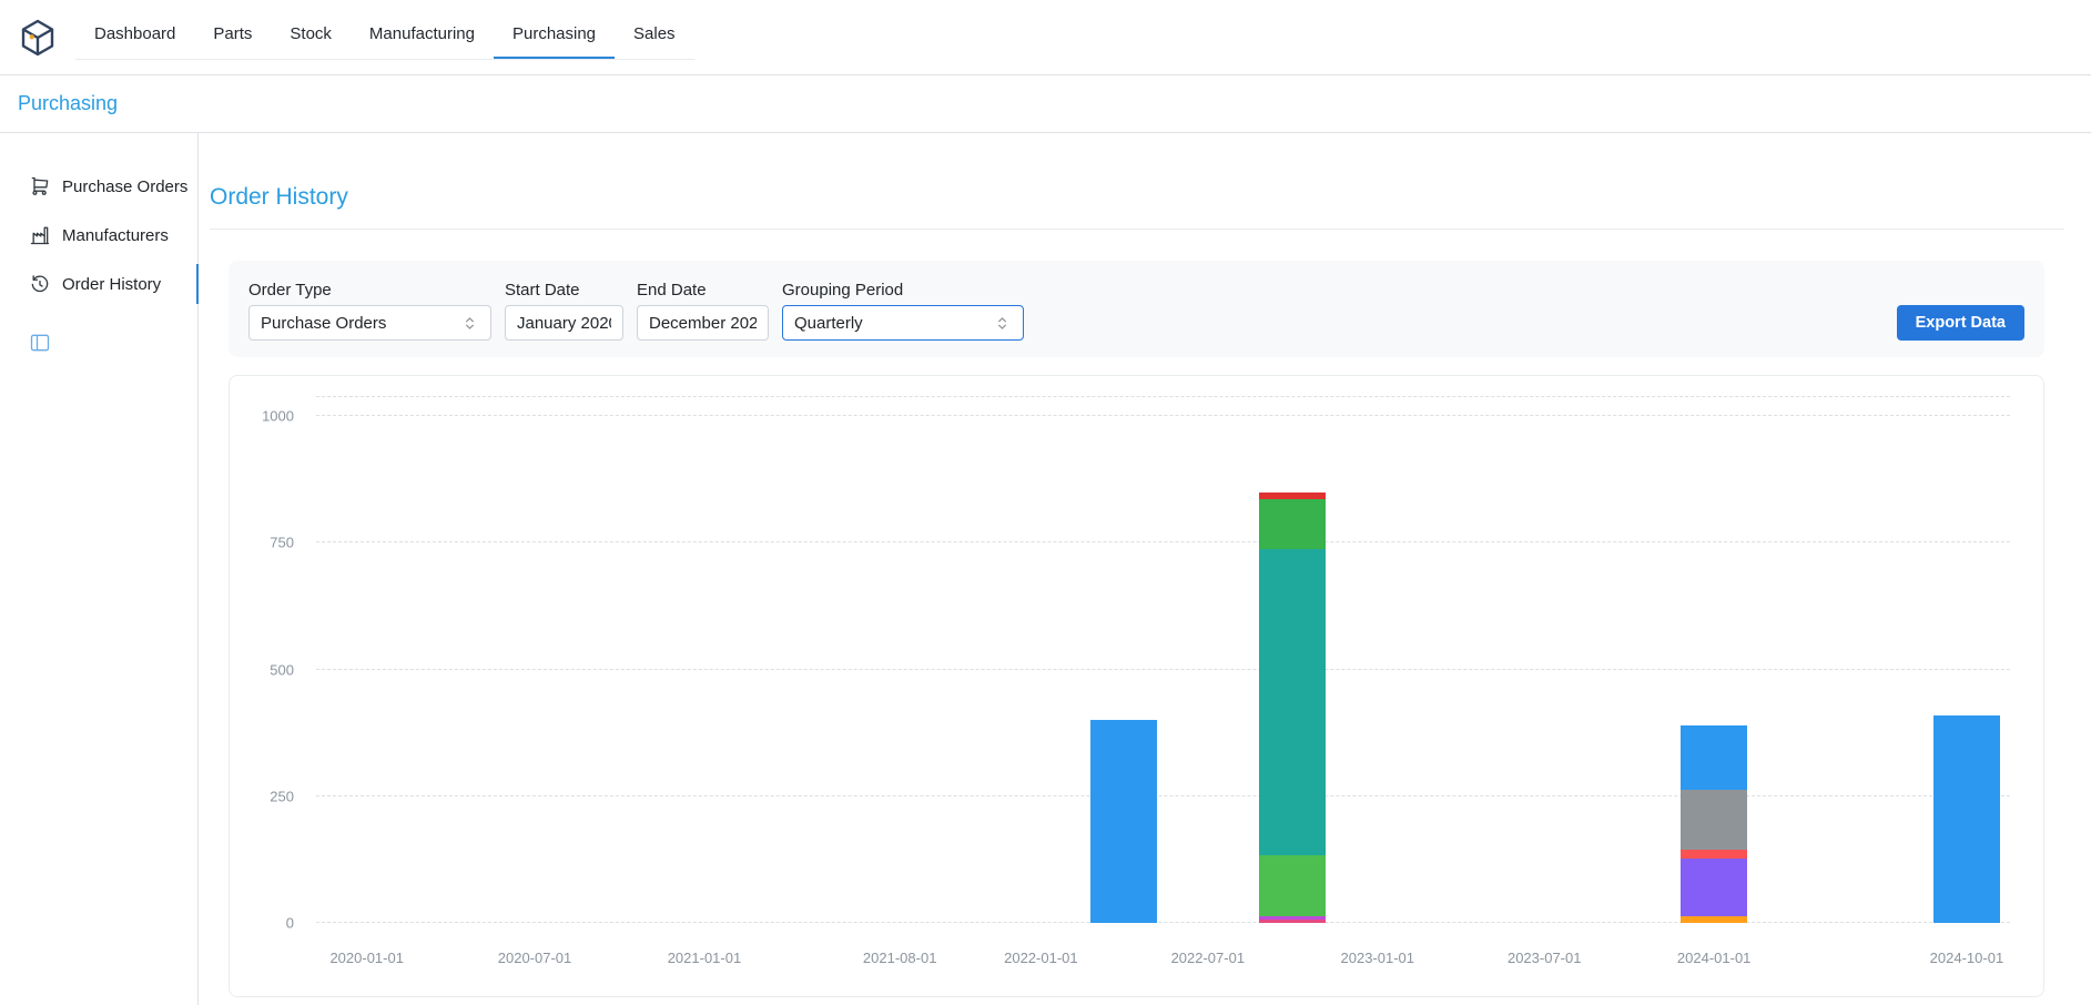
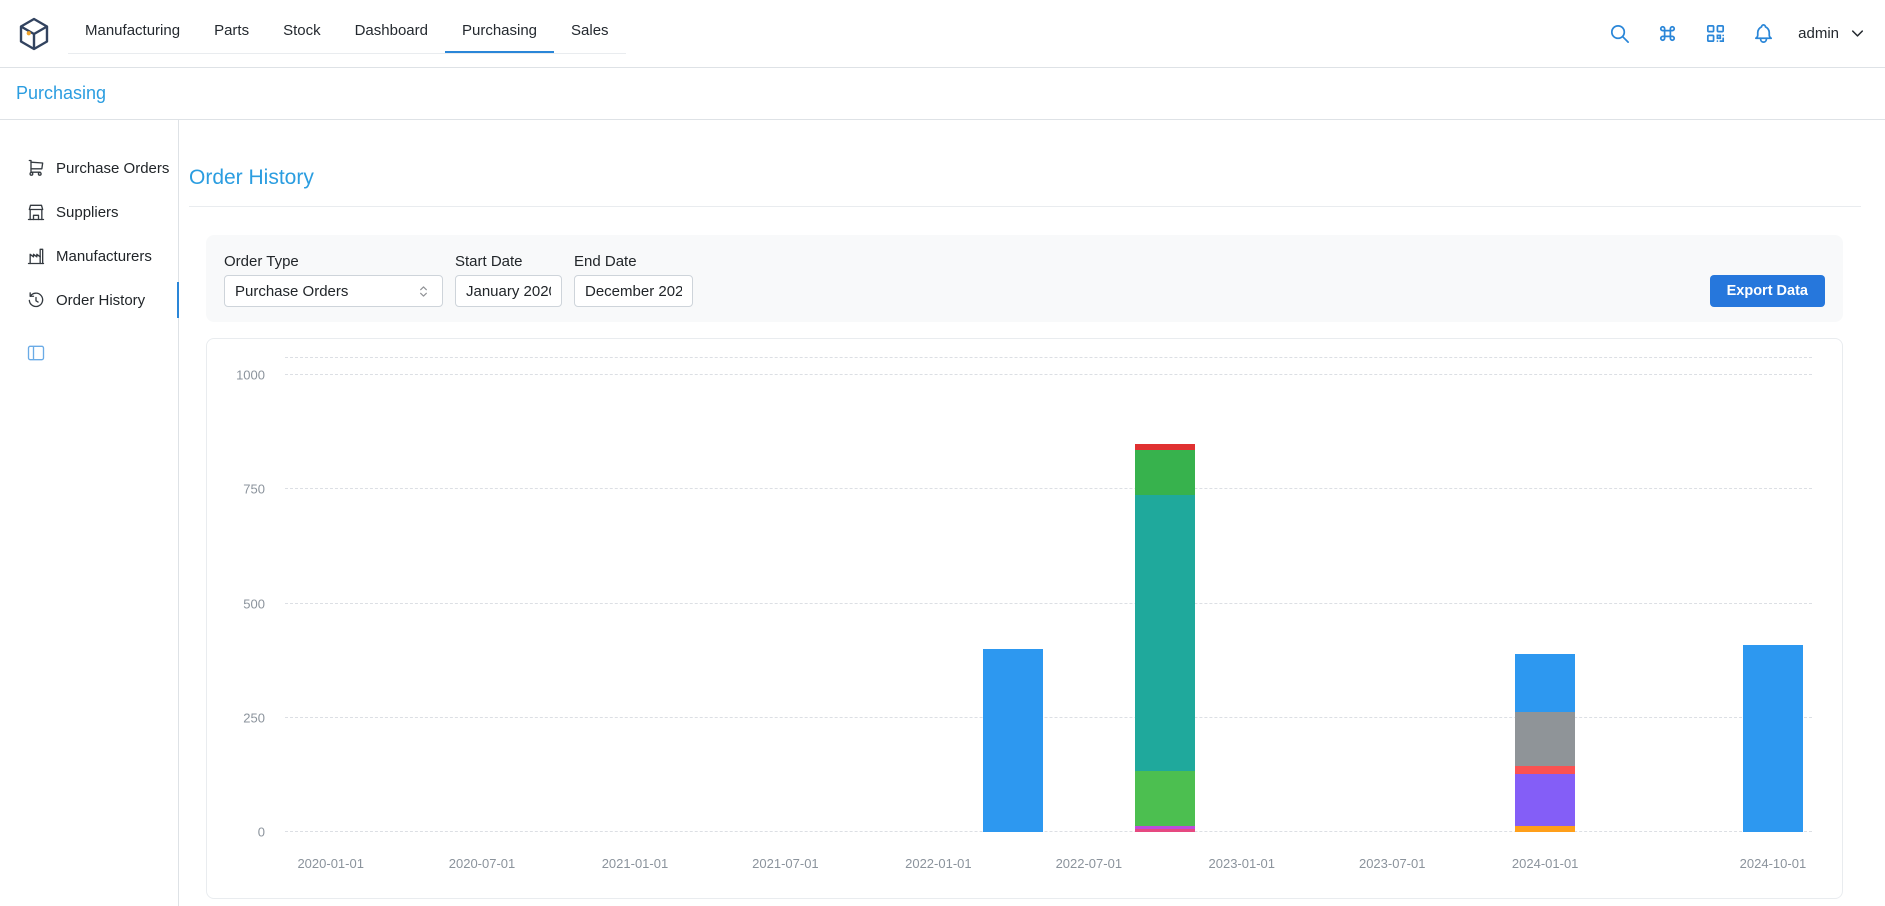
- Dashboard
+ Manufacturing
  Parts
  Stock
- Manufacturing
+ Dashboard
  Purchasing
  Sales
+ admin
  Purchasing
  Purchase Orders
+ Suppliers
  Manufacturers
  Order History
  Order History
  Order Type
  Purchase Orders
  Start Date
  January 202
  End Date
  December 202
- Grouping Period
- Quarterly
  Export Data
  0
  250
  500
  750
  1000
  2020-01-01
  2020-07-01
  2021-01-01
- 2021-08-01
+ 2021-07-01
  2022-01-01
  2022-07-01
  2023-01-01
  2023-07-01
  2024-01-01
  2024-10-01
